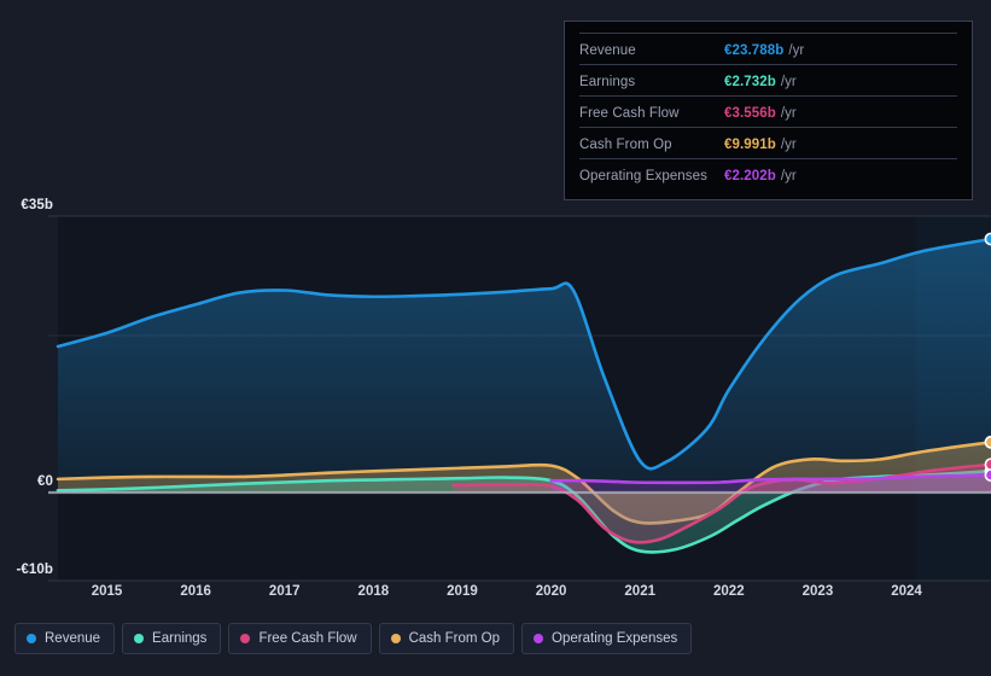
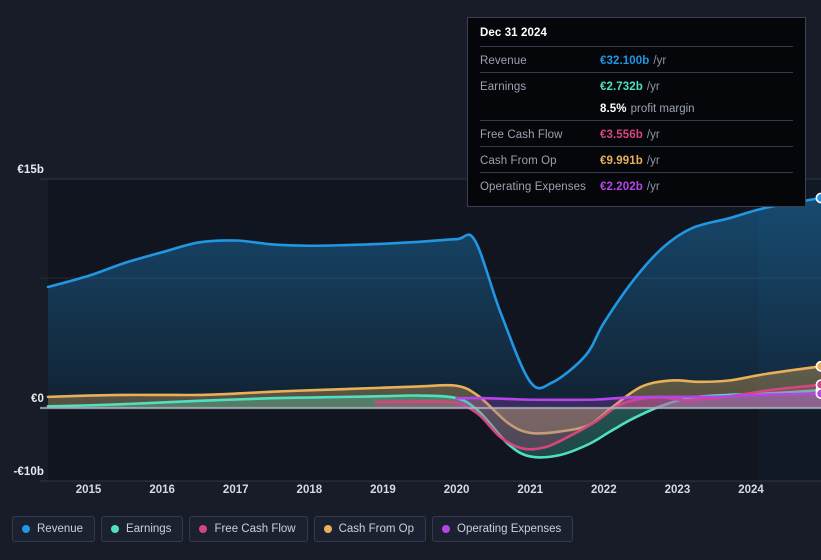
- €35b
+ €15b
  €0
  -€10b
  2015
  2016
  2017
  2018
  2019
  2020
  2021
  2022
  2023
  2024
+ Dec 31 2024
  Revenue
- €23.788b /yr
+ €32.100b /yr
  Earnings
  €2.732b /yr
+ 8.5% profit margin
  Free Cash Flow
  €3.556b /yr
  Cash From Op
  €9.991b /yr
  Operating Expenses
  €2.202b /yr
  Revenue
  Earnings
  Free Cash Flow
  Cash From Op
  Operating Expenses
